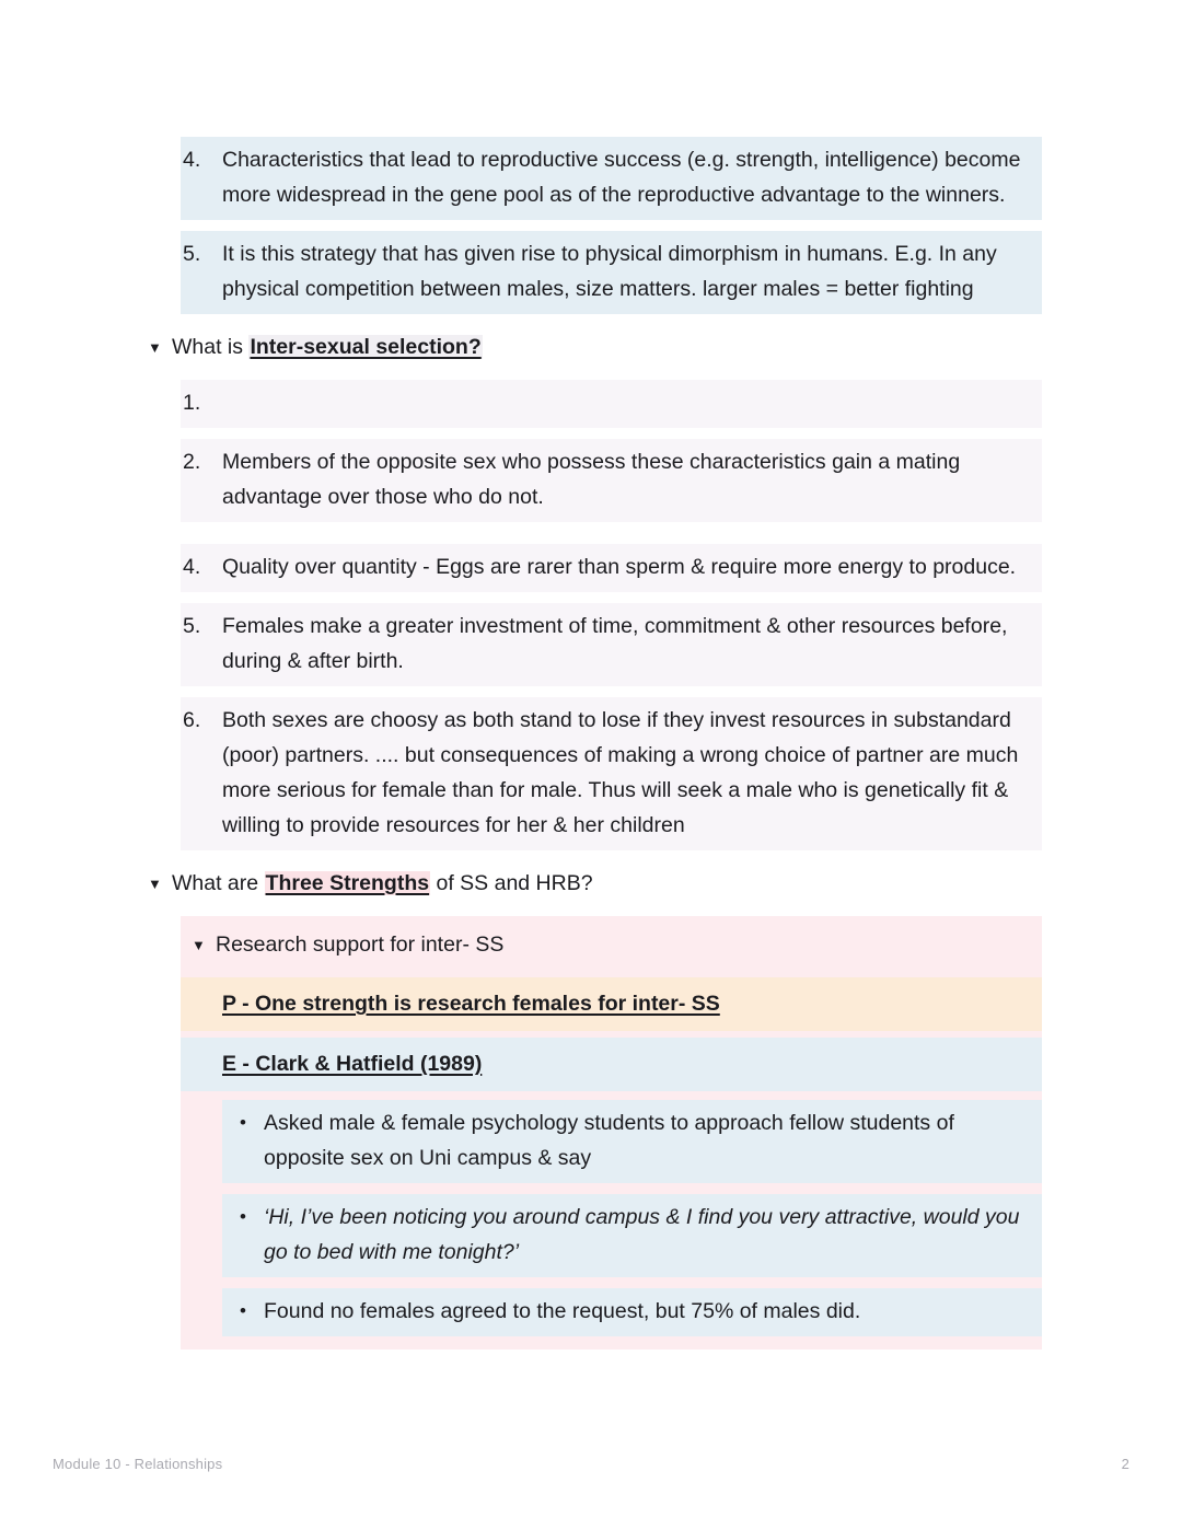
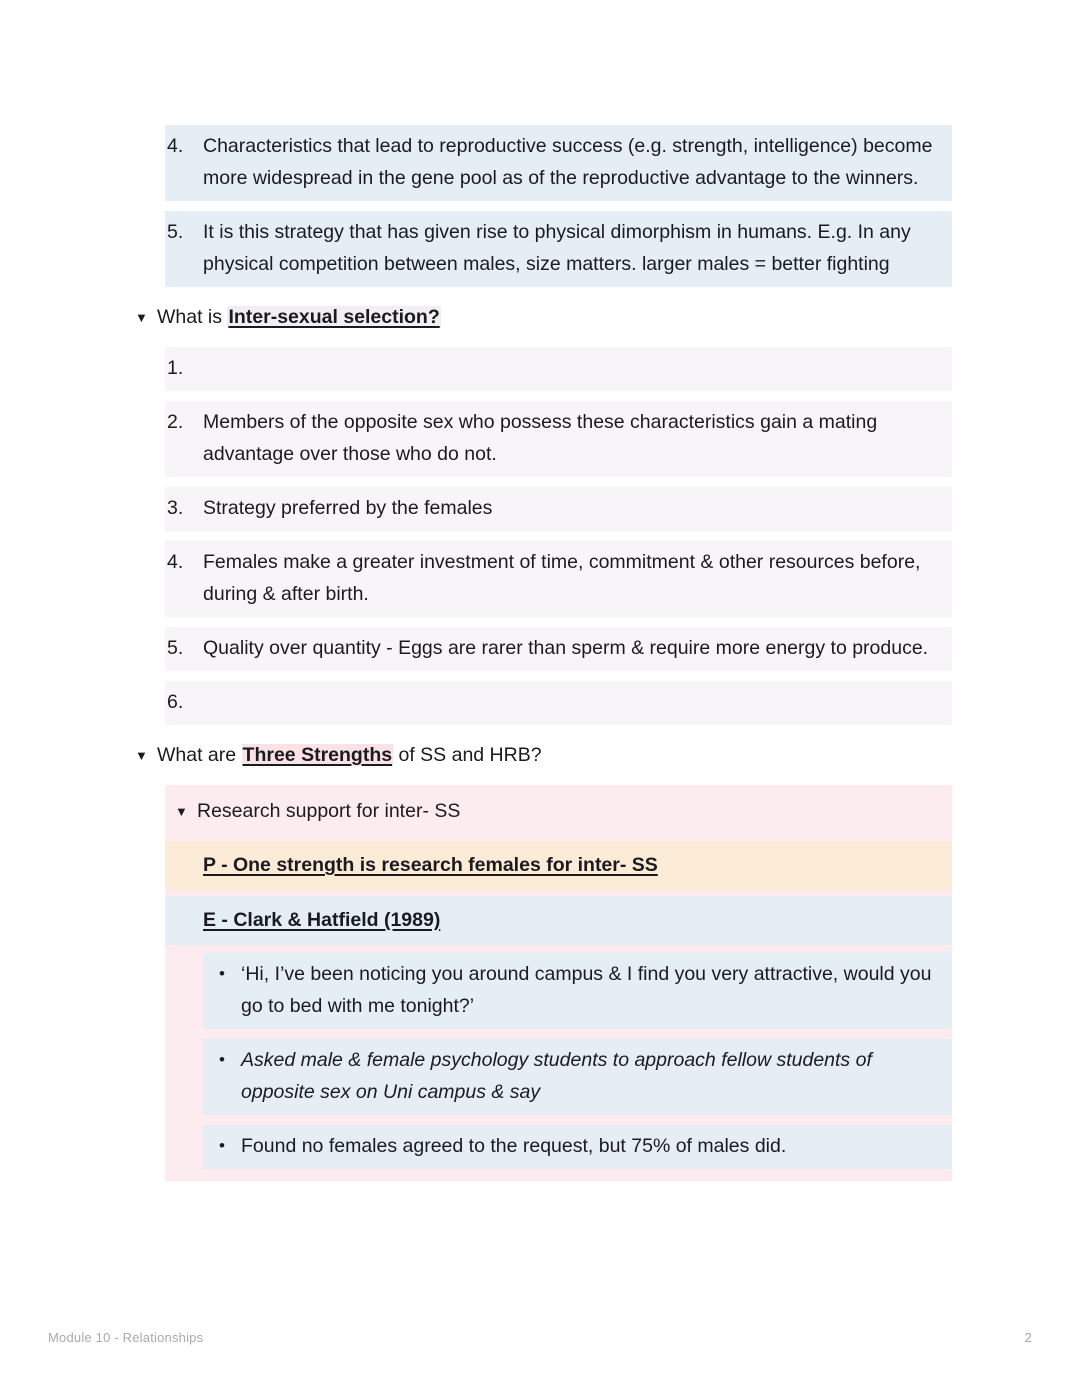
  4.
  Characteristics that lead to reproductive success (e.g. strength, intelligence) become more widespread in the gene pool as of the reproductive advantage to the winners.
  5.
  It is this strategy that has given rise to physical dimorphism in humans. E.g. In any physical competition between males, size matters. larger males = better fighting
  ▼
  What is Inter-sexual selection?
  1.
  2.
  Members of the opposite sex who possess these characteristics gain a mating advantage over those who do not.
+ 3.
+ Strategy preferred by the females
  4.
- Quality over quantity - Eggs are rarer than sperm & require more energy to produce.
+ Females make a greater investment of time, commitment & other resources before, during & after birth.
  5.
- Females make a greater investment of time, commitment & other resources before, during & after birth.
+ Quality over quantity - Eggs are rarer than sperm & require more energy to produce.
  6.
- Both sexes are choosy as both stand to lose if they invest resources in substandard (poor) partners. .... but consequences of making a wrong choice of partner are much more serious for female than for male. Thus will seek a male who is genetically fit & willing to provide resources for her & her children
  ▼
  What are Three Strengths of SS and HRB?
  ▼
  Research support for inter- SS
  P - One strength is research females for inter- SS
  E - Clark & Hatfield (1989)
  •
- Asked male & female psychology students to approach fellow students of opposite sex on Uni campus & say
+ ‘Hi, I’ve been noticing you around campus & I find you very attractive, would you go to bed with me tonight?’
  •
- ‘Hi, I’ve been noticing you around campus & I find you very attractive, would you go to bed with me tonight?’
+ Asked male & female psychology students to approach fellow students of opposite sex on Uni campus & say
  •
  Found no females agreed to the request, but 75% of males did.
  Module 10 - Relationships
  2
